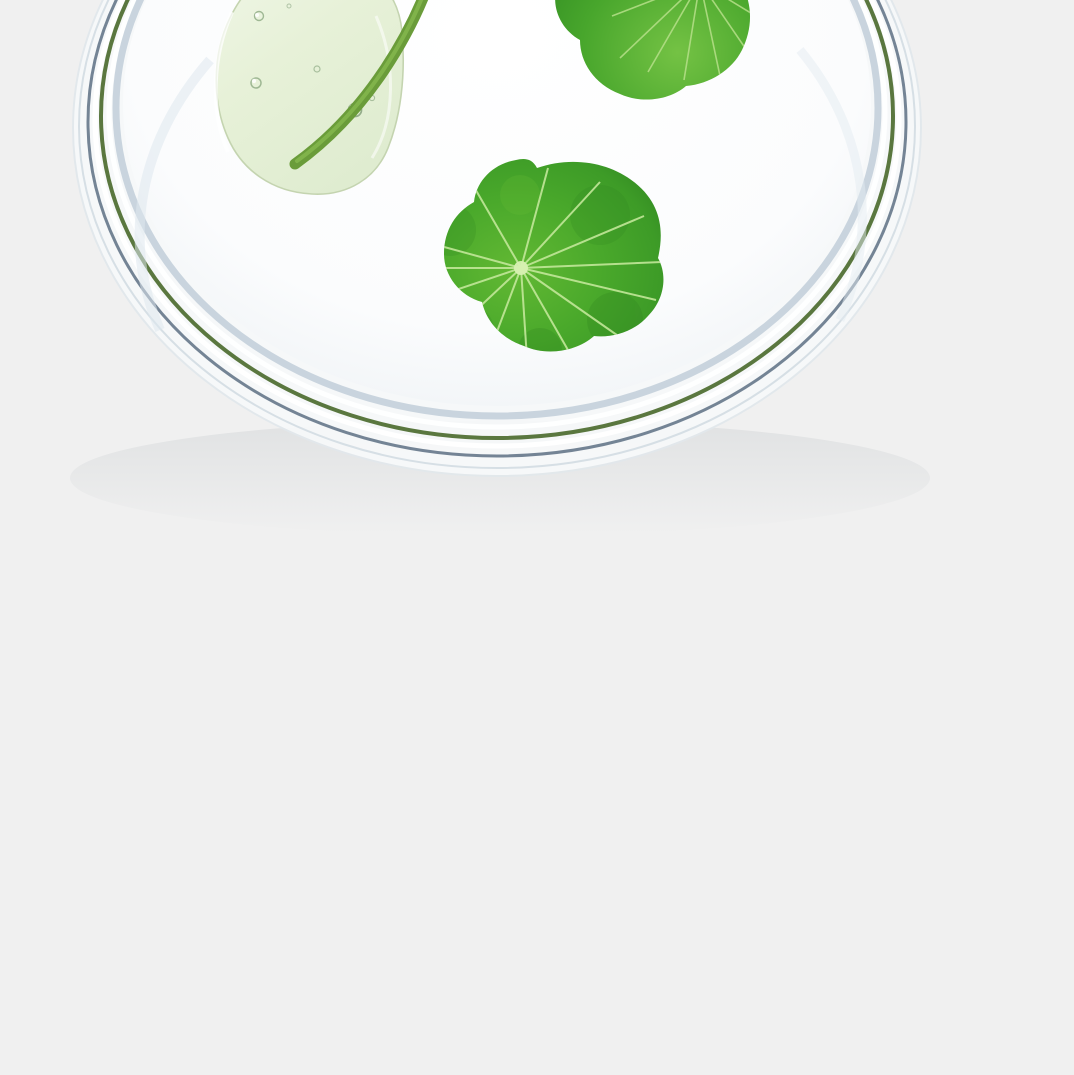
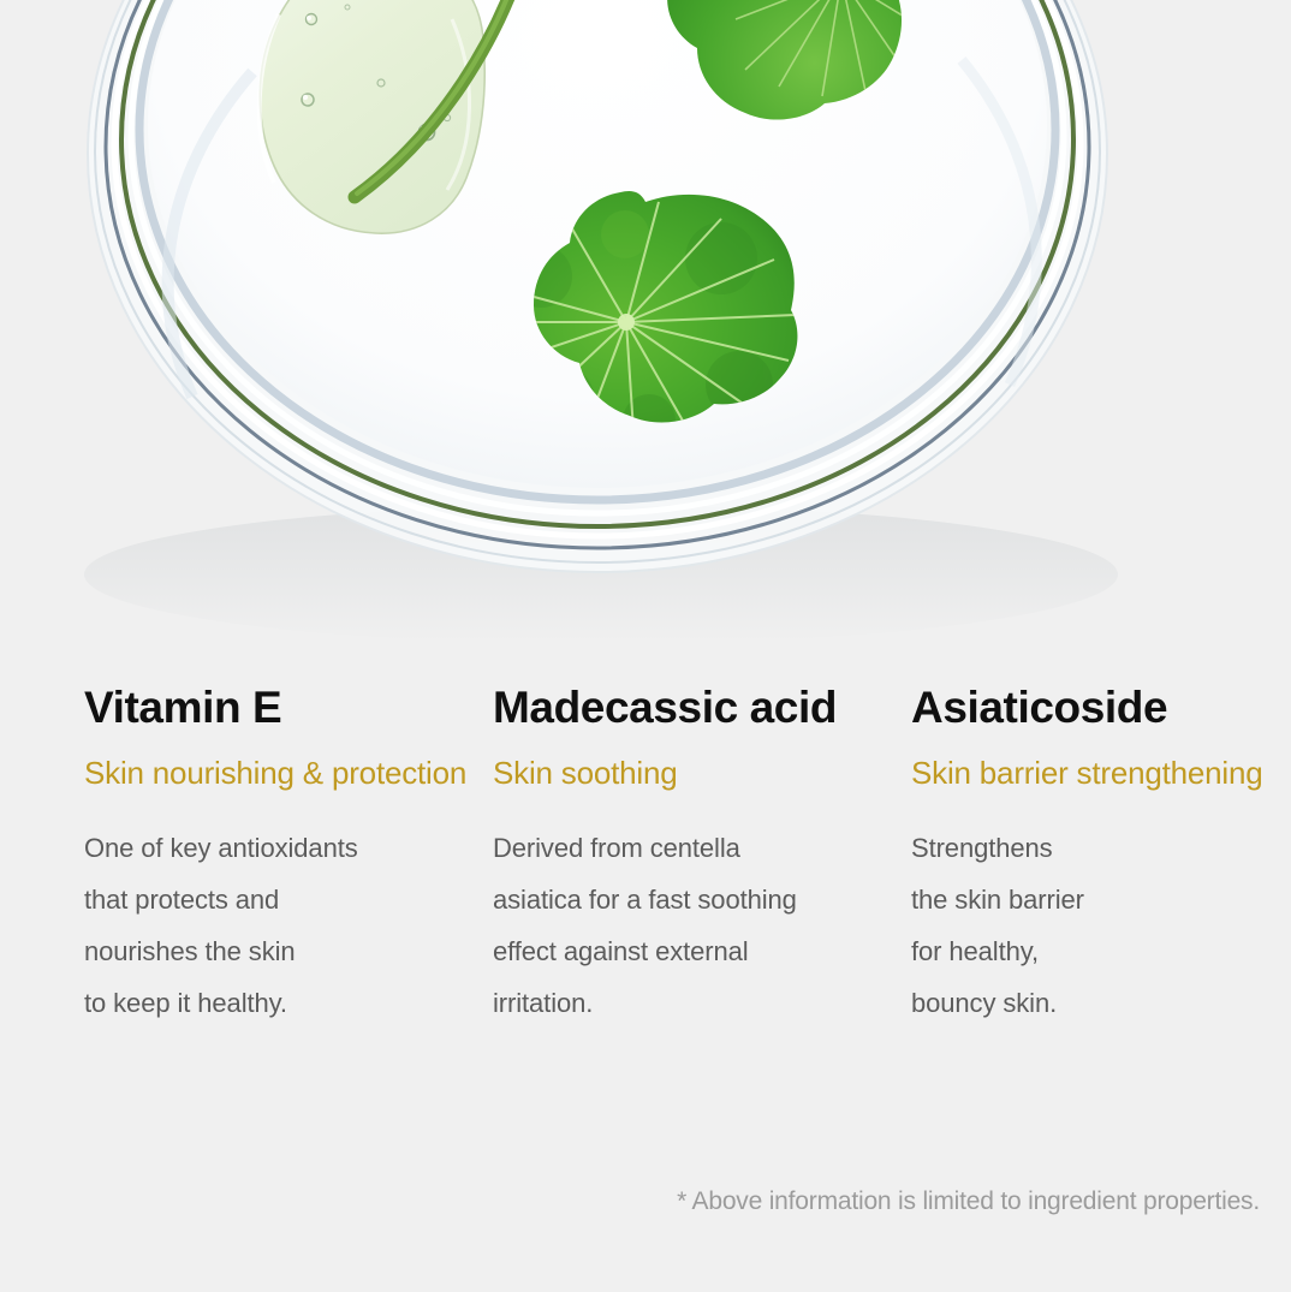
+ Vitamin E
+ Skin nourishing & protection
+ One of key antioxidants
+ that protects and
+ nourishes the skin
+ to keep it healthy.
+ Madecassic acid
+ Skin soothing
+ Derived from centella
+ asiatica for a fast soothing
+ effect against external
+ irritation.
+ Asiaticoside
+ Skin barrier strengthening
+ Strengthens
+ the skin barrier
+ for healthy,
+ bouncy skin.
+ * Above information is limited to ingredient properties.
